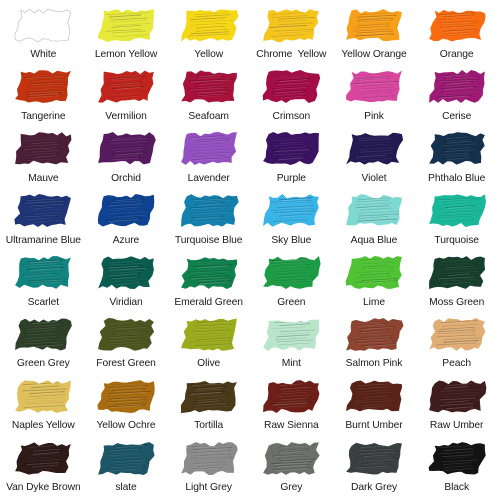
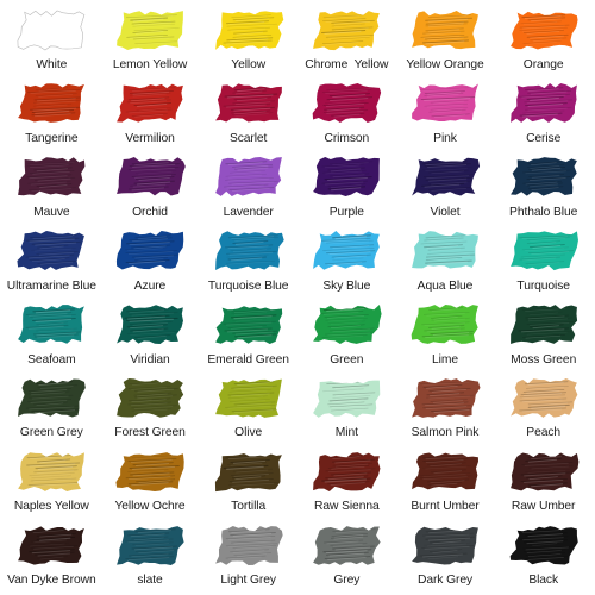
  White
  Lemon Yellow
  Yellow
  Chrome Yellow
  Yellow Orange
  Orange
  Tangerine
  Vermilion
- Seafoam
+ Scarlet
  Crimson
  Pink
  Cerise
  Mauve
  Orchid
  Lavender
  Purple
  Violet
  Phthalo Blue
  Ultramarine Blue
  Azure
  Turquoise Blue
  Sky Blue
  Aqua Blue
  Turquoise
- Scarlet
+ Seafoam
  Viridian
  Emerald Green
  Green
  Lime
  Moss Green
  Green Grey
  Forest Green
  Olive
  Mint
  Salmon Pink
  Peach
  Naples Yellow
  Yellow Ochre
  Tortilla
  Raw Sienna
  Burnt Umber
  Raw Umber
  Van Dyke Brown
  slate
  Light Grey
  Grey
  Dark Grey
  Black
